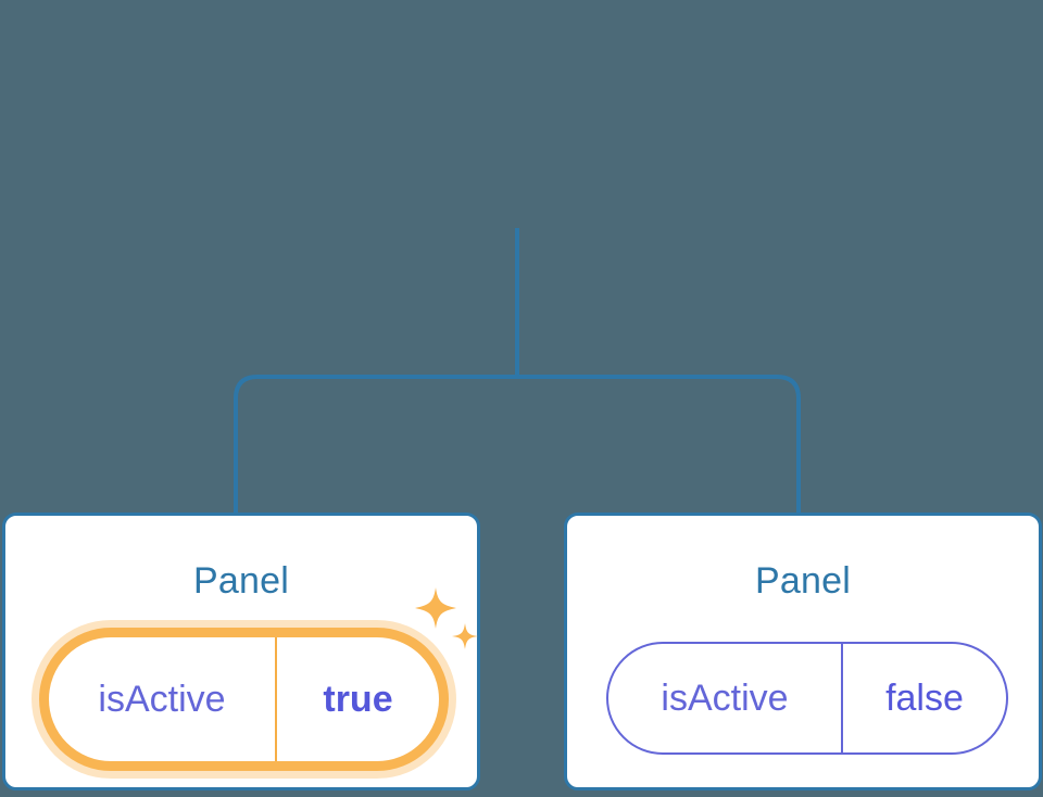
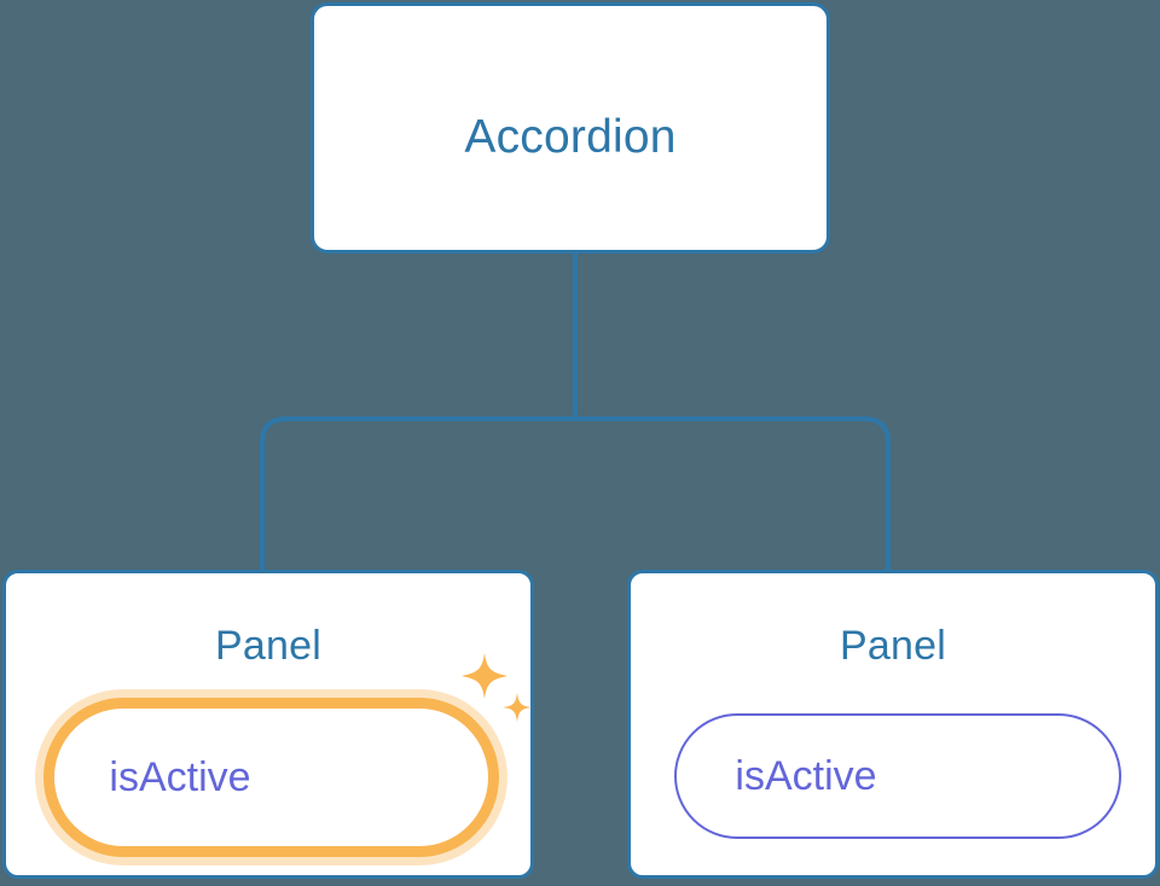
+ Accordion
  Panel
  isActive
- true
  Panel
  isActive
- false
